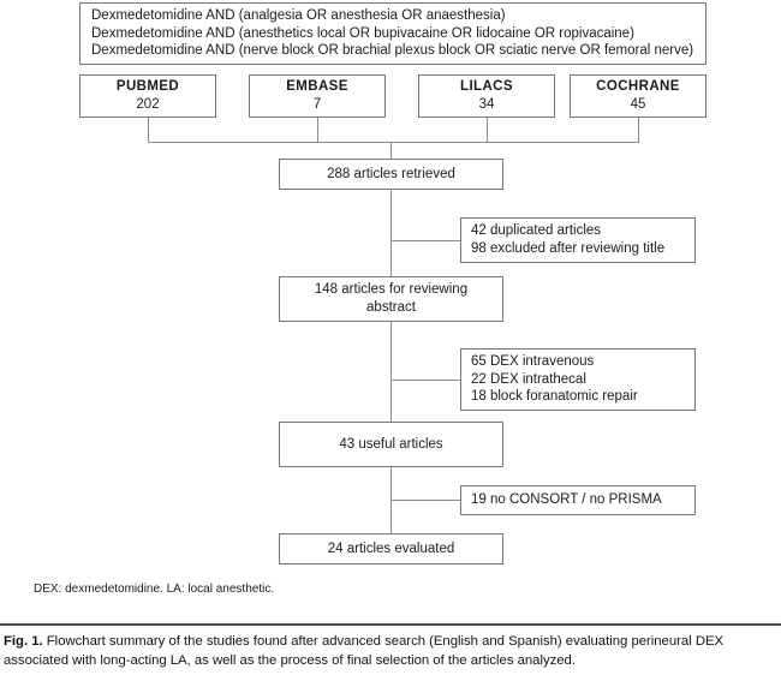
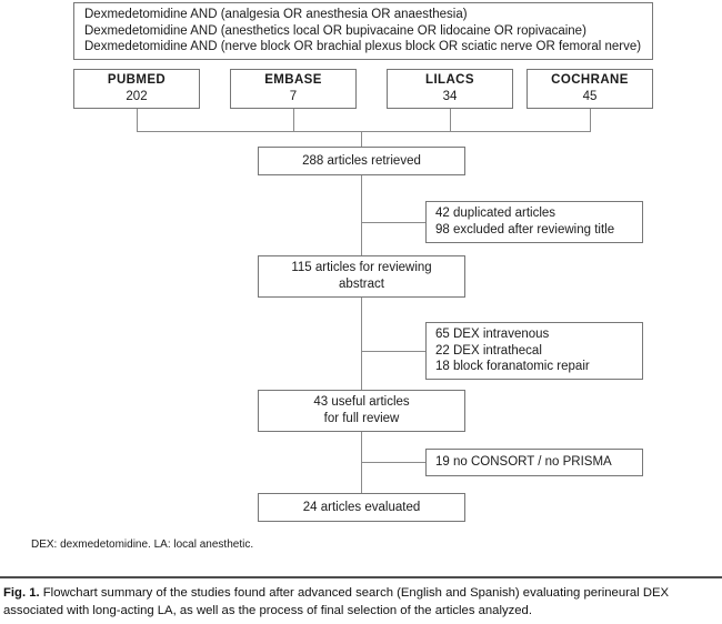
  Dexmedetomidine AND (analgesia OR anesthesia OR anaesthesia)
  Dexmedetomidine AND (anesthetics local OR bupivacaine OR lidocaine OR ropivacaine)
  Dexmedetomidine AND (nerve block OR brachial plexus block OR sciatic nerve OR femoral nerve)
  PUBMED
  202
  EMBASE
  7
  LILACS
  34
  COCHRANE
  45
  288 articles retrieved
  42 duplicated articles
  98 excluded after reviewing title
- 148 articles for reviewing
+ 115 articles for reviewing
  abstract
  65 DEX intravenous
  22 DEX intrathecal
  18 block foranatomic repair
  43 useful articles
+ for full review
  19 no CONSORT / no PRISMA
  24 articles evaluated
  DEX: dexmedetomidine. LA: local anesthetic.
  Fig. 1. Flowchart summary of the studies found after advanced search (English and Spanish) evaluating perineural DEX associated with long-acting LA, as well as the process of final selection of the articles analyzed.
